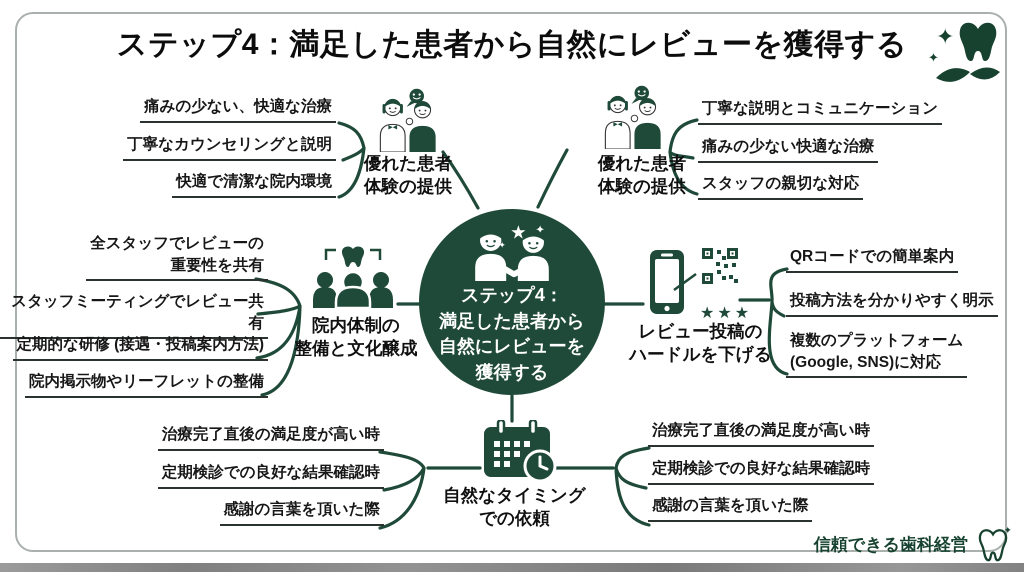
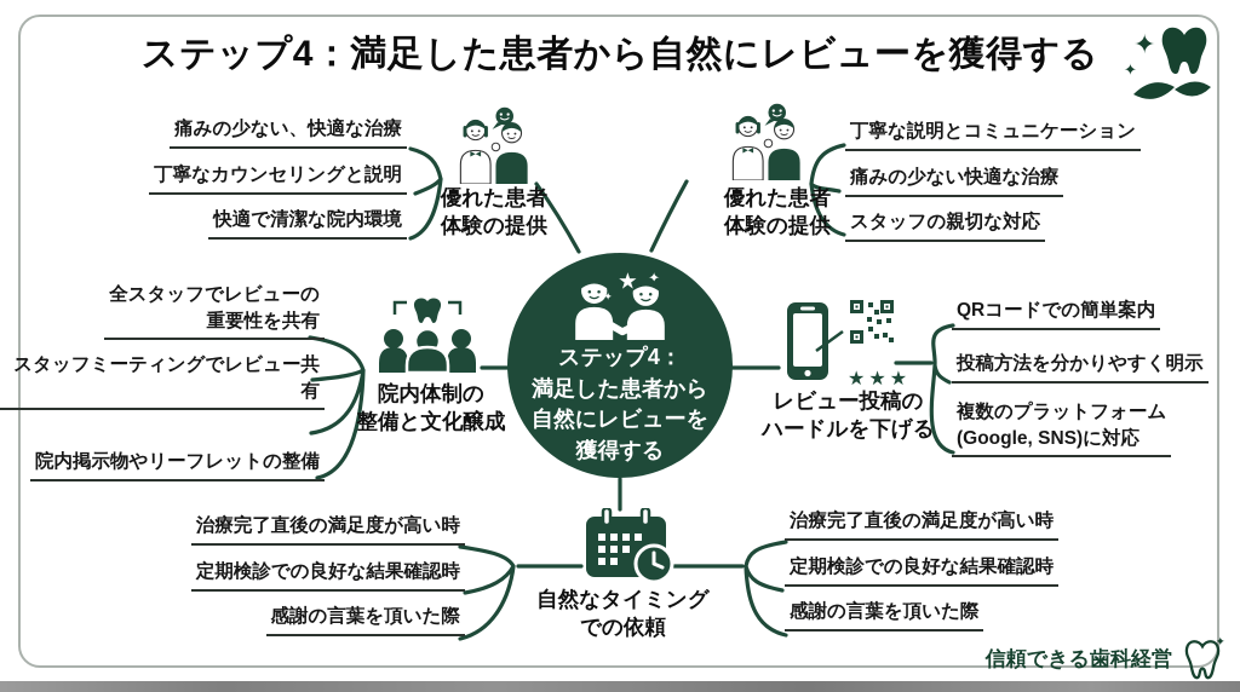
  ステップ4：満足した患者から自然にレビューを獲得する
  ✦
  ✦
  痛みの少ない、快適な治療
  丁寧なカウンセリングと説明
  快適で清潔な院内環境
  優れた患者
  体験の提供
  丁寧な説明とコミュニケーション
  痛みの少ない快適な治療
  スタッフの親切な対応
  優れた患者
  体験の提供
  全スタッフでレビューの
  重要性を共有
  スタッフミーティングでレビュー共有
- 定期的な研修 (接遇・投稿案内方法)
  院内掲示物やリーフレットの整備
  院内体制の
  整備と文化醸成
  QRコードでの簡単案内
  投稿方法を分かりやすく明示
  複数のプラットフォーム
  (Google, SNS)に対応
  ★★★
  レビュー投稿の
  ハードルを下げる
  治療完了直後の満足度が高い時
  定期検診での良好な結果確認時
  感謝の言葉を頂いた際
  治療完了直後の満足度が高い時
  定期検診での良好な結果確認時
  感謝の言葉を頂いた際
  自然なタイミング
  での依頼
  ★
  ✦
  ✦
  ステップ4：
  満足した患者から
  自然にレビューを
  獲得する
  信頼できる歯科経営
  ✦
